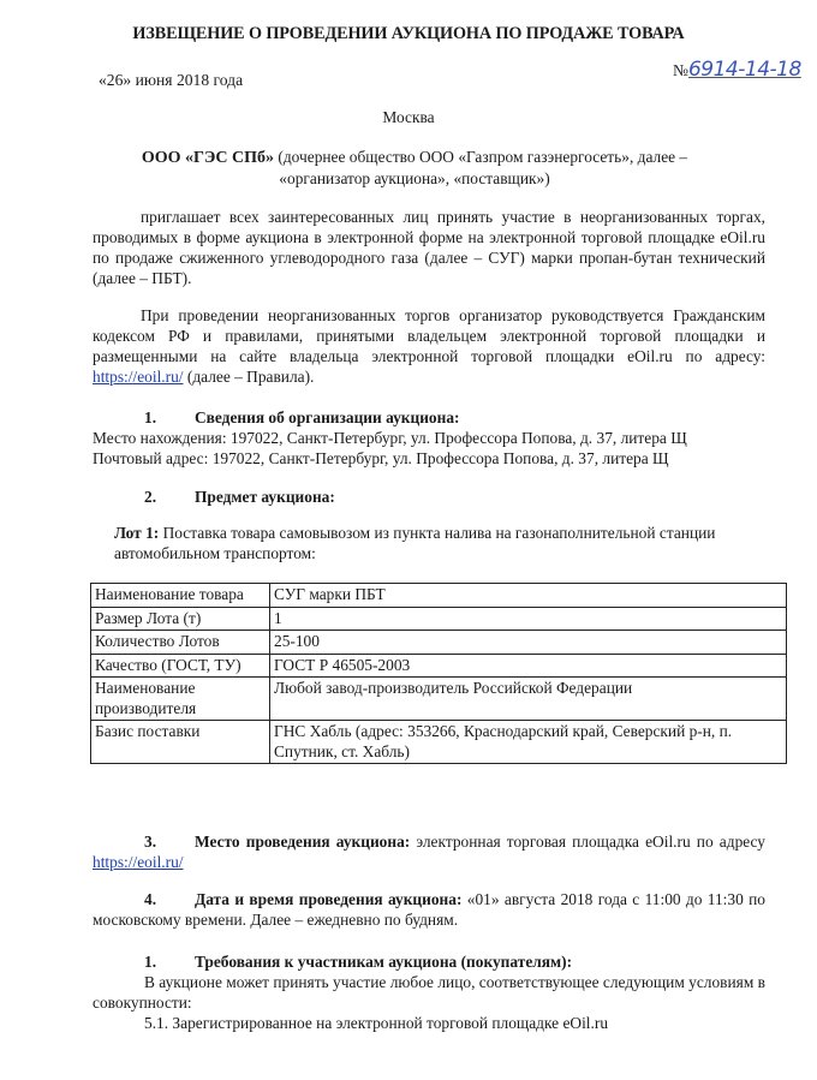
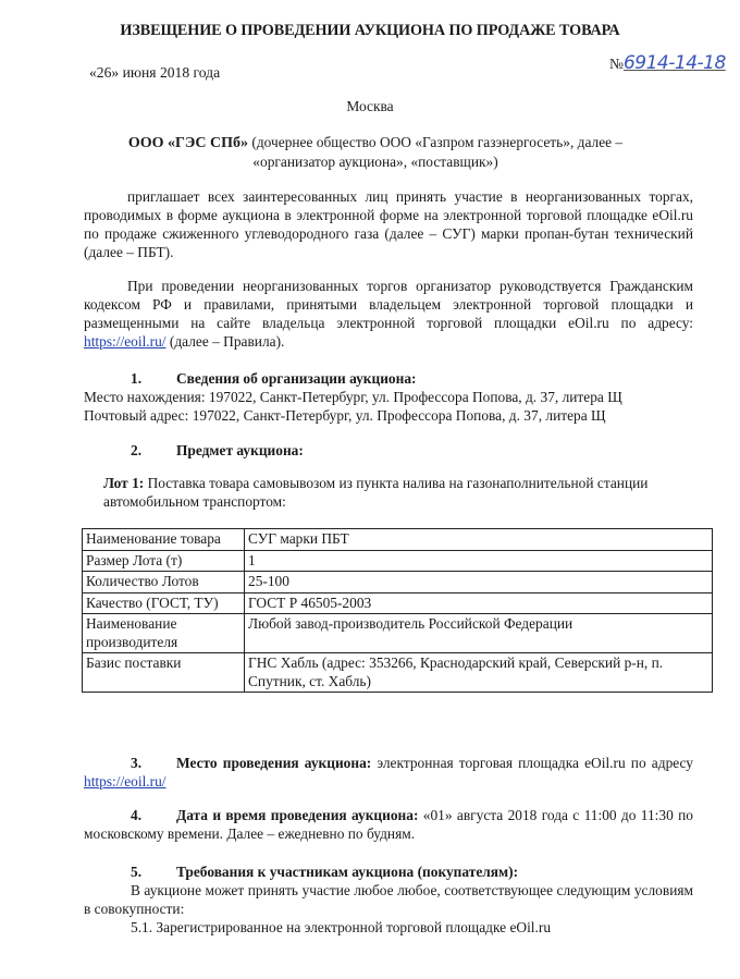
  ИЗВЕЩЕНИЕ О ПРОВЕДЕНИИ АУКЦИОНА ПО ПРОДАЖЕ ТОВАРА
  «26» июня 2018 года
  №6914-14-18
  Москва
  ООО «ГЭС СПб» (дочернее общество ООО «Газпром газэнергосеть», далее – «организатор аукциона», «поставщик»)
  приглашает всех заинтересованных лиц принять участие в неорганизованных торгах, проводимых в форме аукциона в электронной форме на электронной торговой площадке eOil.ru по продаже сжиженного углеводородного газа (далее – СУГ) марки пропан-бутан технический (далее – ПБТ).
  При проведении неорганизованных торгов организатор руководствуется Гражданским кодексом РФ и правилами, принятыми владельцем электронной торговой площадки и размещенными на сайте владельца электронной торговой площадки eOil.ru по адресу: https://eoil.ru/ (далее – Правила).
  1. Сведения об организации аукциона:
  Место нахождения: 197022, Санкт-Петербург, ул. Профессора Попова, д. 37, литера Щ
  Почтовый адрес: 197022, Санкт-Петербург, ул. Профессора Попова, д. 37, литера Щ
  2. Предмет аукциона:
  Лот 1: Поставка товара самовывозом из пункта налива на газонаполнительной станции автомобильном транспортом:
  Наименование товара	СУГ марки ПБТ
  Размер Лота (т)	1
  Количество Лотов	25-100
  Качество (ГОСТ, ТУ)	ГОСТ Р 46505-2003
  Наименование производителя	Любой завод-производитель Российской Федерации
  Базис поставки	ГНС Хабль (адрес: 353266, Краснодарский край, Северский р-н, п. Спутник, ст. Хабль)
  3. Место проведения аукциона: электронная торговая площадка eOil.ru по адресу https://eoil.ru/
  4. Дата и время проведения аукциона: «01» августа 2018 года с 11:00 до 11:30 по московскому времени. Далее – ежедневно по будням.
- 1. Требования к участникам аукциона (покупателям):
+ 5. Требования к участникам аукциона (покупателям):
- В аукционе может принять участие любое лицо, соответствующее следующим условиям в совокупности:
+ В аукционе может принять участие любое любое, соответствующее следующим условиям в совокупности:
  5.1. Зарегистрированное на электронной торговой площадке eOil.ru
